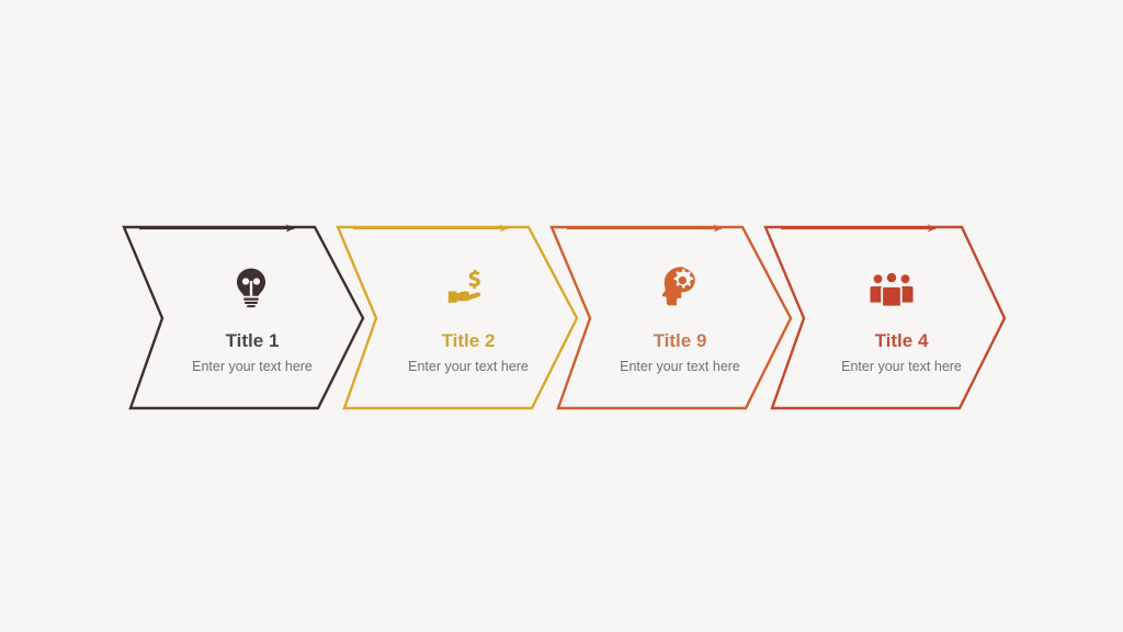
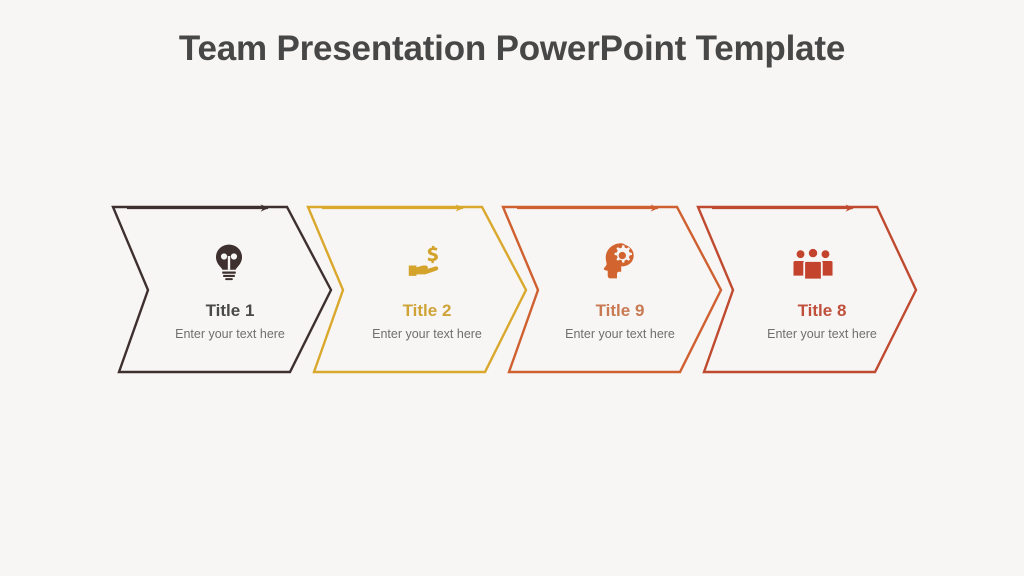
+ Team Presentation PowerPoint Template
  Title 1
  Enter your text here
  Title 2
  Enter your text here
  Title 9
  Enter your text here
- Title 4
+ Title 8
  Enter your text here
